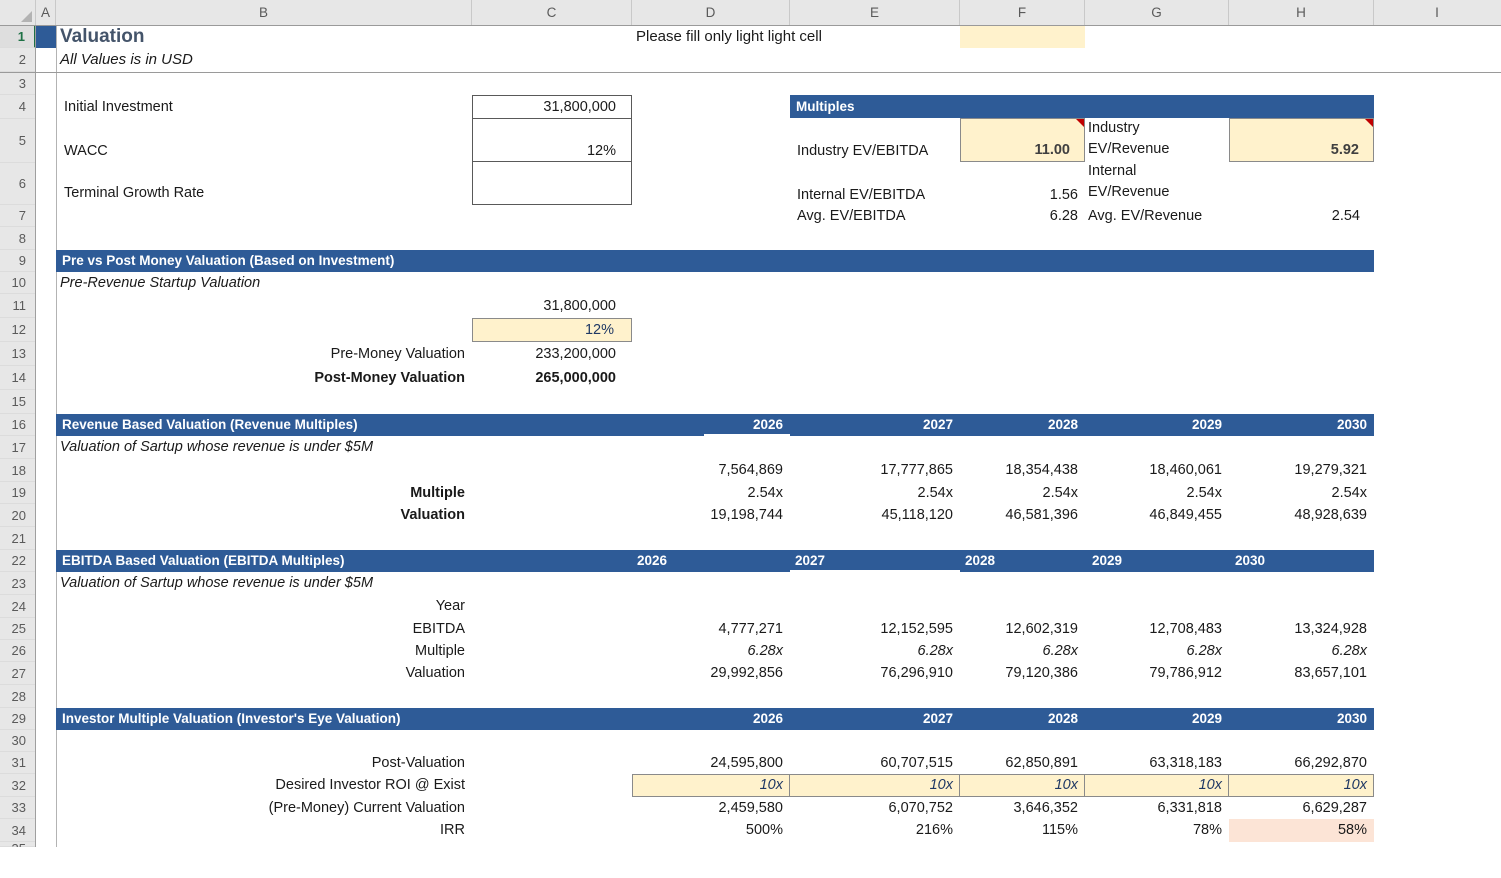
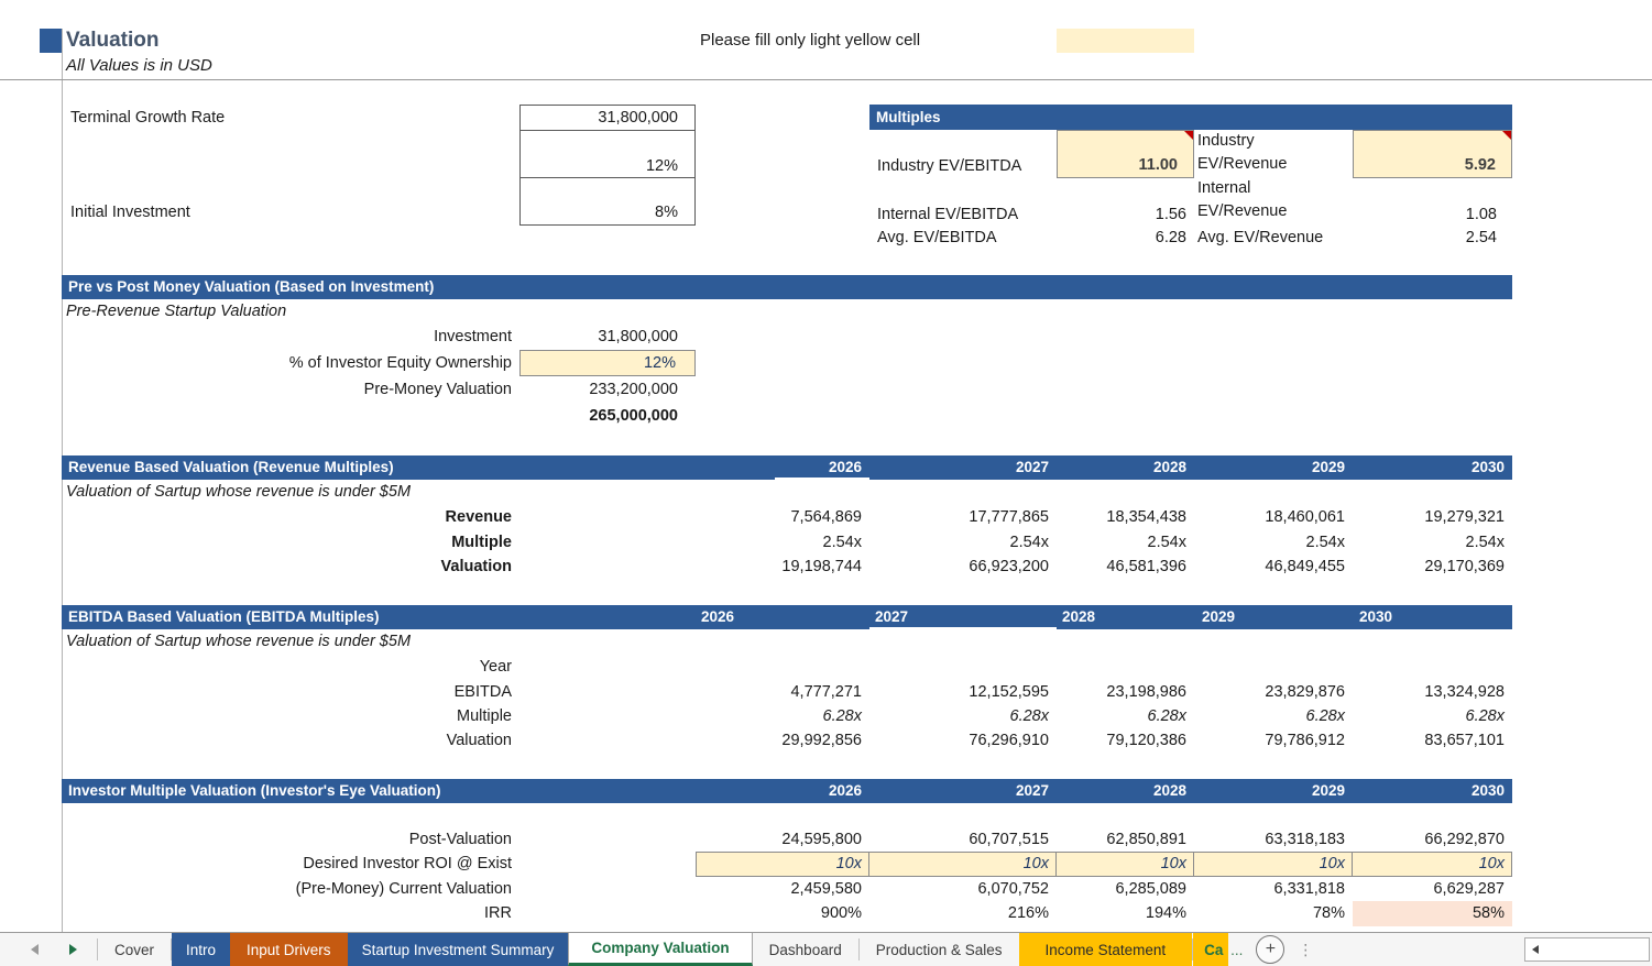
- A
- B
- C
- D
- E
- F
- G
- H
- I
- 1
- 2
- 3
- 4
- 5
- 6
- 7
- 8
- 9
- 10
- 11
- 12
- 13
- 14
- 15
- 16
- 17
- 18
- 19
- 20
- 21
- 22
- 23
- 24
- 25
- 26
- 27
- 28
- 29
- 30
- 31
- 32
- 33
- 34
  Valuation
- Please fill only light light cell
+ Please fill only light yellow cell
  All Values is in USD
- Initial Investment
+ Terminal Growth Rate
  31,800,000
- WACC
  12%
- Terminal Growth Rate
+ Initial Investment
+ 8%
  Multiples
  Industry EV/EBITDA
  11.00
  Industry EV/Revenue
  5.92
  Internal EV/EBITDA
  1.56
  Internal EV/Revenue
+ 1.08
  Avg. EV/EBITDA
  6.28
  Avg. EV/Revenue
  2.54
  Pre vs Post Money Valuation (Based on Investment)
  Pre-Revenue Startup Valuation
+ Investment
  31,800,000
+ % of Investor Equity Ownership
  12%
  Pre-Money Valuation
  233,200,000
- Post-Money Valuation
  265,000,000
  Revenue Based Valuation (Revenue Multiples)
  2026
  2027
  2028
  2029
  2030
  Valuation of Sartup whose revenue is under $5M
+ Revenue
  7,564,869
  17,777,865
  18,354,438
  18,460,061
  19,279,321
  Multiple
  2.54x
  2.54x
  2.54x
  2.54x
  2.54x
  Valuation
  19,198,744
- 45,118,120
+ 66,923,200
  46,581,396
  46,849,455
- 48,928,639
+ 29,170,369
  EBITDA Based Valuation (EBITDA Multiples)
  2026
  2027
  2028
  2029
  2030
  Valuation of Sartup whose revenue is under $5M
  Year
  EBITDA
  4,777,271
  12,152,595
- 12,602,319
+ 23,198,986
- 12,708,483
+ 23,829,876
  13,324,928
  Multiple
  6.28x
  6.28x
  6.28x
  6.28x
  6.28x
  Valuation
  29,992,856
  76,296,910
  79,120,386
  79,786,912
  83,657,101
  Investor Multiple Valuation (Investor's Eye Valuation)
  2026
  2027
  2028
  2029
  2030
  Post-Valuation
  24,595,800
  60,707,515
  62,850,891
  63,318,183
  66,292,870
  Desired Investor ROI @ Exist
  10x
  10x
  10x
  10x
  10x
  (Pre-Money) Current Valuation
  2,459,580
  6,070,752
- 3,646,352
+ 6,285,089
  6,331,818
  6,629,287
  IRR
- 500%
+ 900%
  216%
- 115%
+ 194%
  78%
  58%
+ Cover
+ Intro
+ Input Drivers
+ Startup Investment Summary
+ Company Valuation
+ Dashboard
+ Production & Sales
+ Income Statement
+ Ca
+ ...
+ +
+ ⋮
